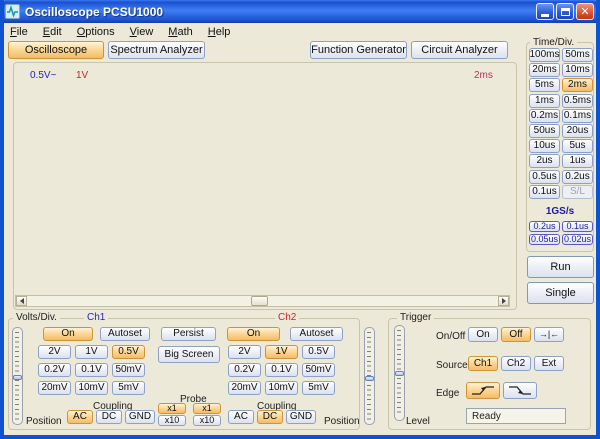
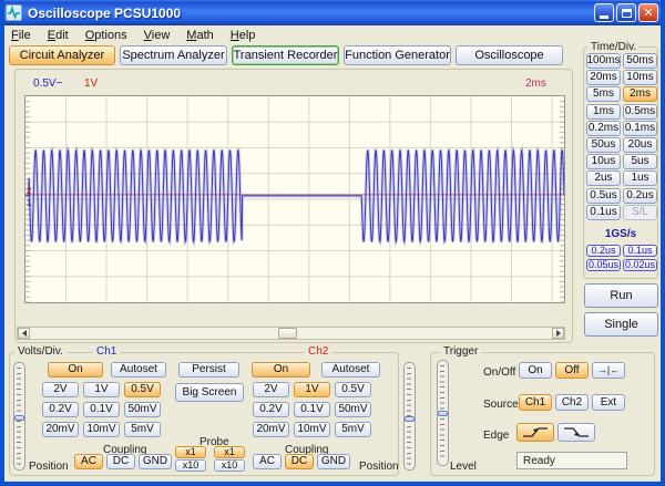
  Oscilloscope PCSU1000
  ✕
  File
  Edit
  Options
  View
  Math
  Help
  0.5V~
  1V
  2ms
+ 2
+ 1
  Time/Div.
  100ms
  50ms
  20ms
  10ms
  5ms
  2ms
  1ms
  0.5ms
  0.2ms
  0.1ms
  50us
  20us
  10us
  5us
  2us
  1us
  0.5us
  0.2us
  0.1us
  S/L
  1GS/s
  0.2us
  0.1us
  0.05us
  0.02us
  Run
  Single
  Volts/Div.
  Ch1
  Ch2
  On
  Autoset
  2V
  1V
  0.5V
  0.2V
  0.1V
  50mV
  20mV
  10mV
  5mV
  Coupling
  Position
  Persist
  Big Screen
  Probe
  On
  Autoset
  2V
  1V
  0.5V
  0.2V
  0.1V
  50mV
  20mV
  10mV
  5mV
  Coupling
  Position
  Trigger
  On/Off
  On
  Off
  →|←
  Source
  Edge
  Level
  Ready
- Oscilloscope
+ Circuit Analyzer
  Spectrum Analyzer
+ Transient Recorder
  Function Generator
- Circuit Analyzer
+ Oscilloscope
  AC
  DC
  GND
  AC
  DC
  GND
  x1
  x10
  x1
  x10
  Ch1
  Ch2
  Ext
